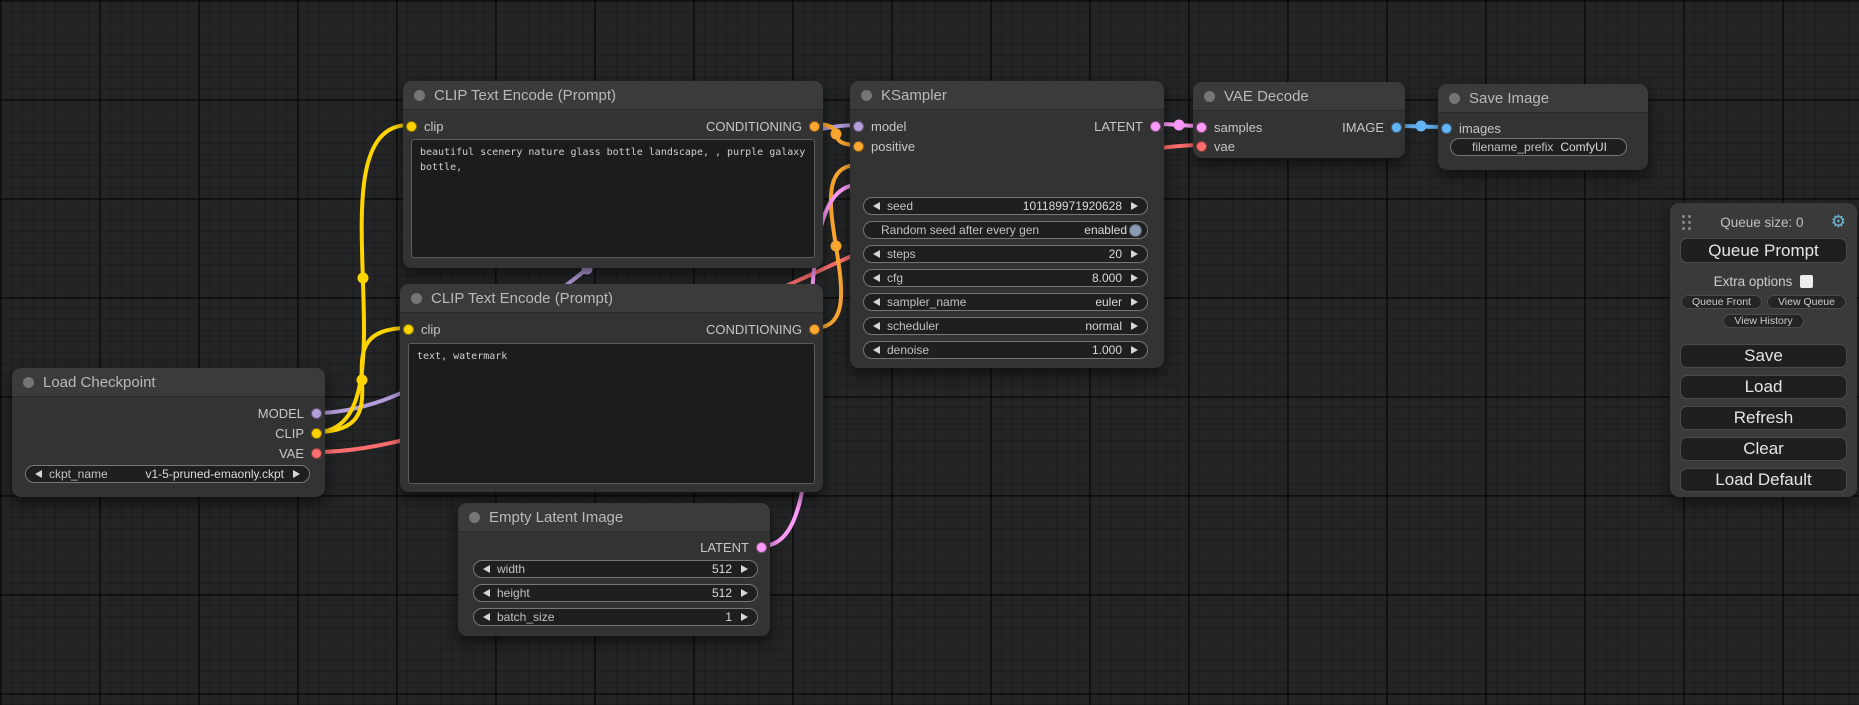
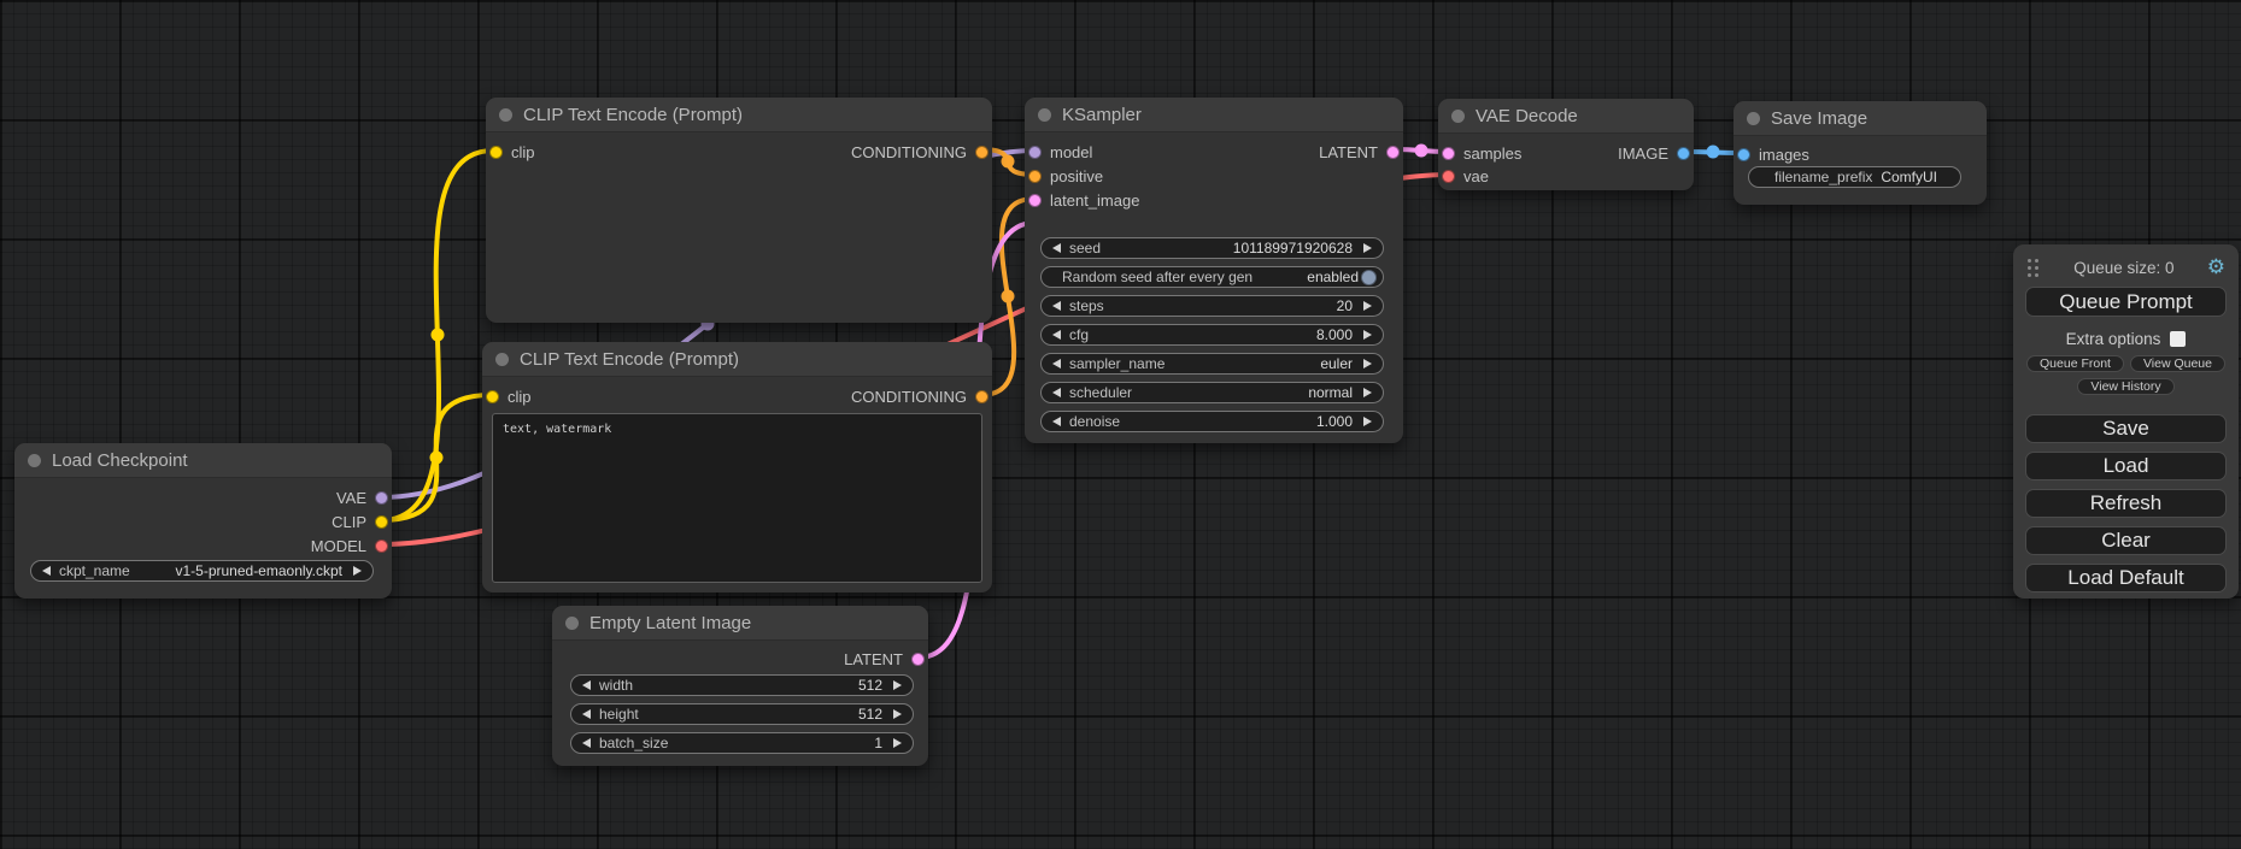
  Load Checkpoint
- MODEL
+ VAE
  CLIP
- VAE
+ MODEL
  ckpt_name
  v1-5-pruned-emaonly.ckpt
  CLIP Text Encode (Prompt)
  clip
  CONDITIONING
- beautiful scenery nature glass bottle landscape, , purple galaxy bottle,
  CLIP Text Encode (Prompt)
  clip
  CONDITIONING
  text, watermark
  Empty Latent Image
  LATENT
  width
  512
  height
  512
  batch_size
  1
  KSampler
  model
  LATENT
  positive
+ latent_image
  seed
  101189971920628
  Random seed after every gen
  enabled
  steps
  20
  cfg
  8.000
  sampler_name
  euler
  scheduler
  normal
  denoise
  1.000
  VAE Decode
  samples
  IMAGE
  vae
  Save Image
  images
  filename_prefix
  ComfyUI
  Queue size: 0
  ⚙
  Queue Prompt
  Extra options
  Queue Front
  View Queue
  View History
  Save
  Load
  Refresh
  Clear
  Load Default
